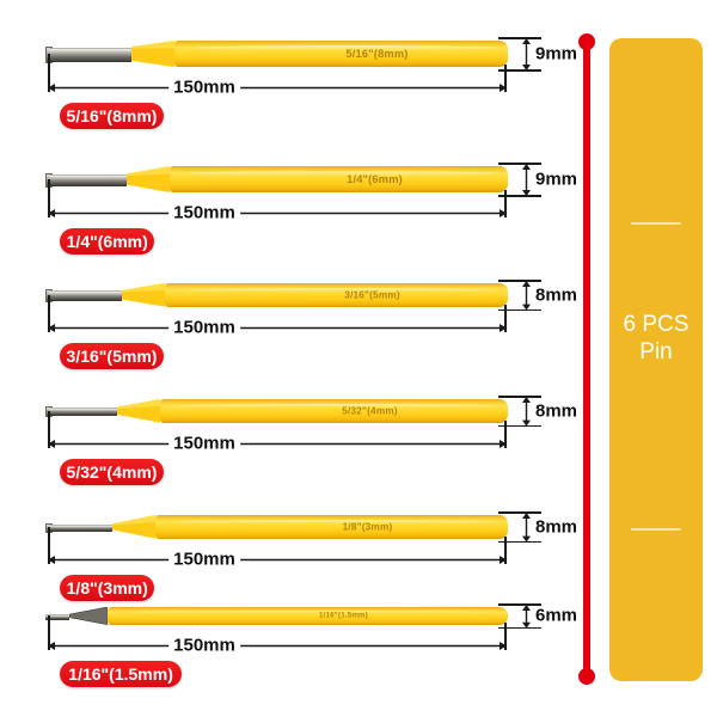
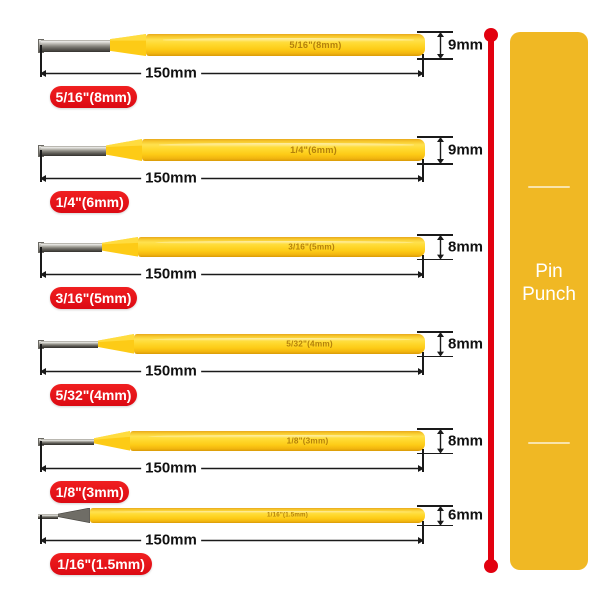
  5/16"(8mm)
  9mm
  150mm
  5/16"(8mm)
  1/4"(6mm)
  9mm
  150mm
  1/4"(6mm)
  3/16"(5mm)
  8mm
  150mm
  3/16"(5mm)
  5/32"(4mm)
  8mm
  150mm
  5/32"(4mm)
  1/8"(3mm)
  8mm
  150mm
  1/8"(3mm)
  6mm
  150mm
  1/16"(1.5mm)
- 6 PCS
  Pin
+ Punch
